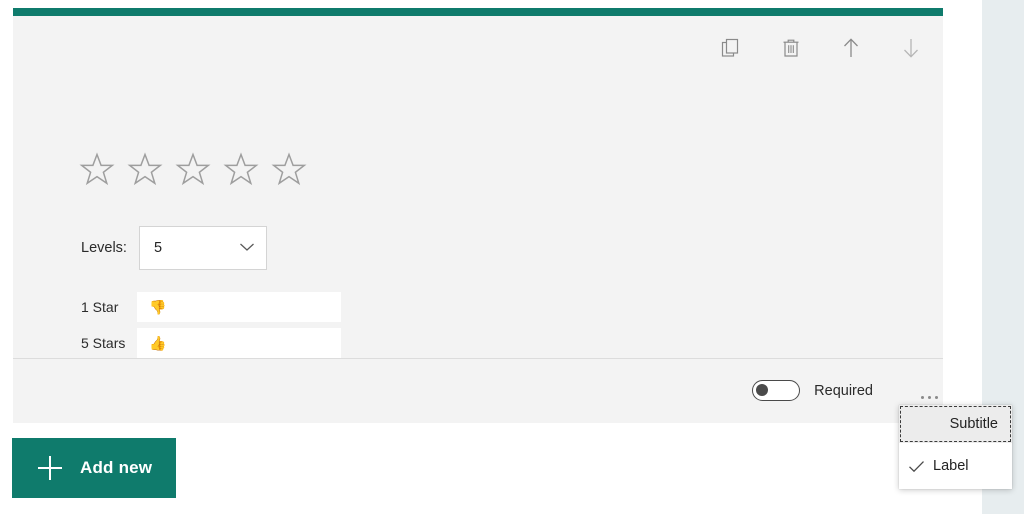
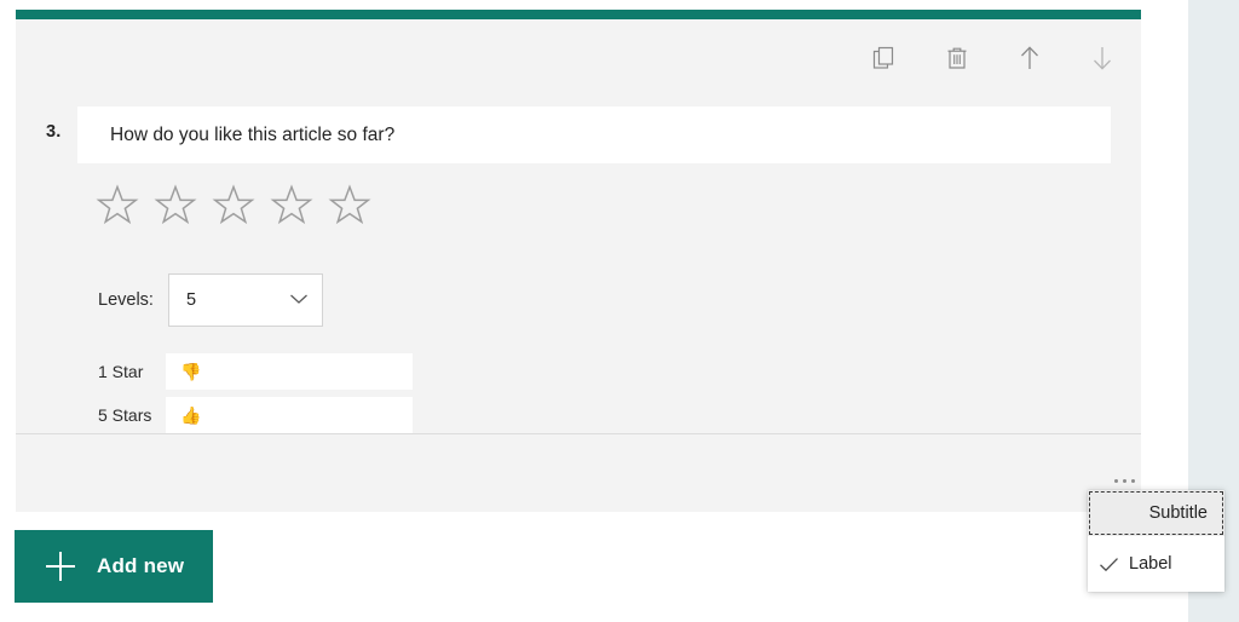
+ 3.
+ How do you like this article so far?
  Levels:
  5
  1 Star
  👎
  5 Stars
  👍
- Required
  Add new
  Subtitle
  Label
